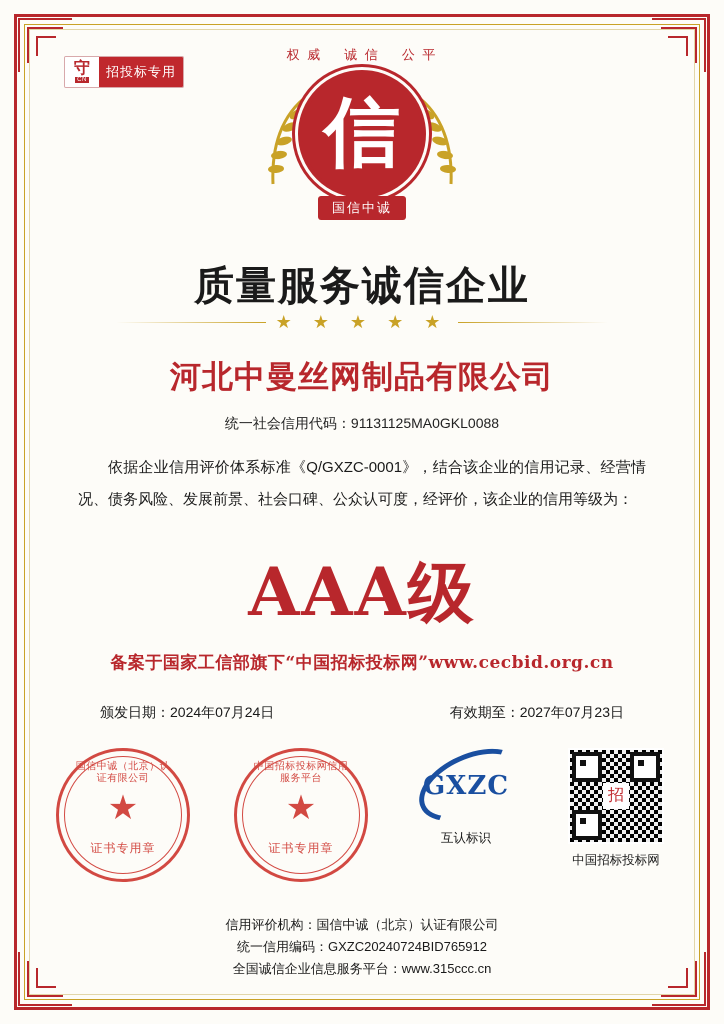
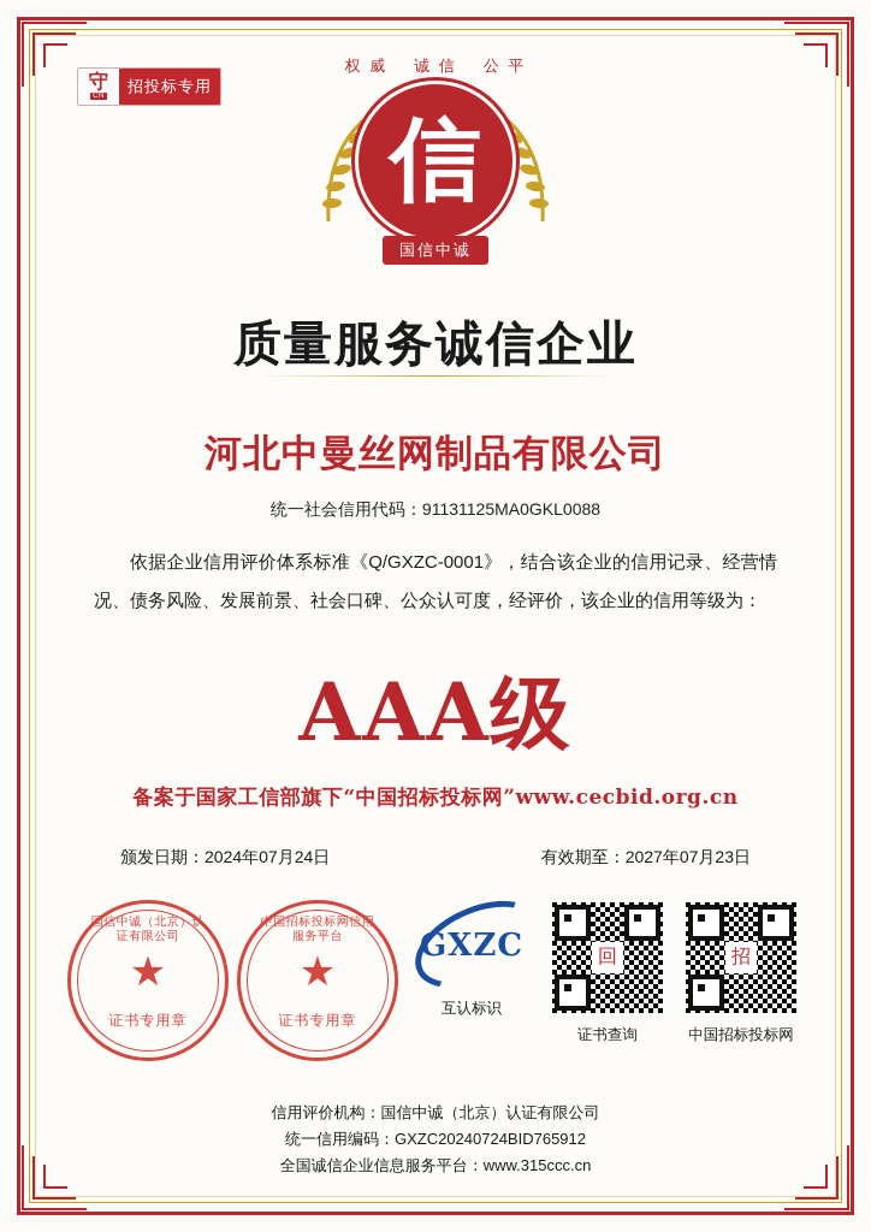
  守
  招投标专用
  权 威
  诚 信
  公 平
  信
  国信中诚
  质量服务诚信企业
- ★ ★ ★ ★ ★
  河北中曼丝网制品有限公司
  统一社会信用代码：91131125MA0GKL0088
  依据企业信用评价体系标准《Q/GXZC-0001》，结合该企业的信用记录、经营情况、债务风险、发展前景、社会口碑、公众认可度，经评价，该企业的信用等级为：
  AAA级
  备案于国家工信部旗下“中国招标投标网”www.cecbid.org.cn
  颁发日期：2024年07月24日
  有效期至：2027年07月23日
  国信中诚（北京）认证有限公司
  ★
  证书专用章
  中国招标投标网信用服务平台
  ★
  证书专用章
  GXZC
  互认标识
+ 回
+ 证书查询
  招
  中国招标投标网
  信用评价机构：国信中诚（北京）认证有限公司
  统一信用编码：GXZC20240724BID765912
  全国诚信企业信息服务平台：www.315ccc.cn
